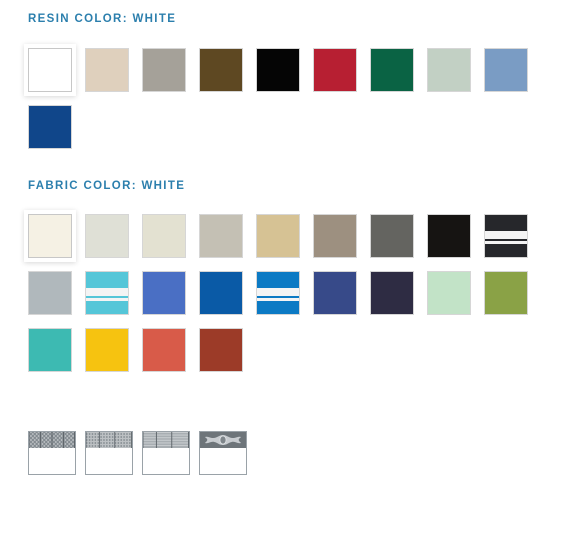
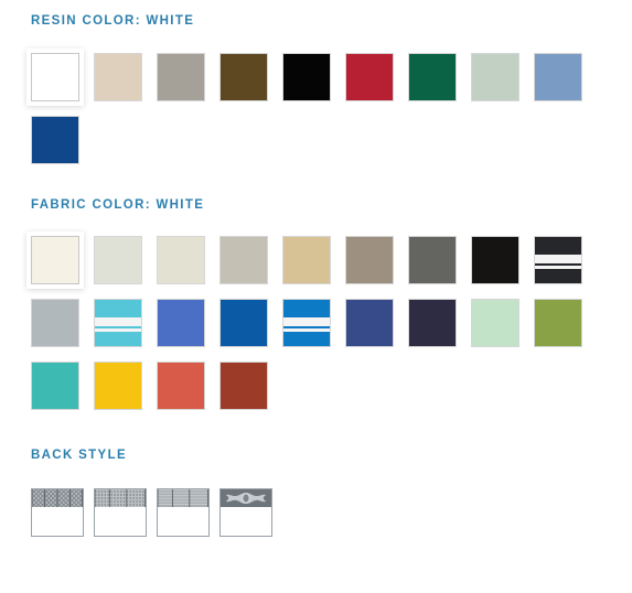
  RESIN COLOR: WHITE
  FABRIC COLOR: WHITE
+ BACK STYLE
